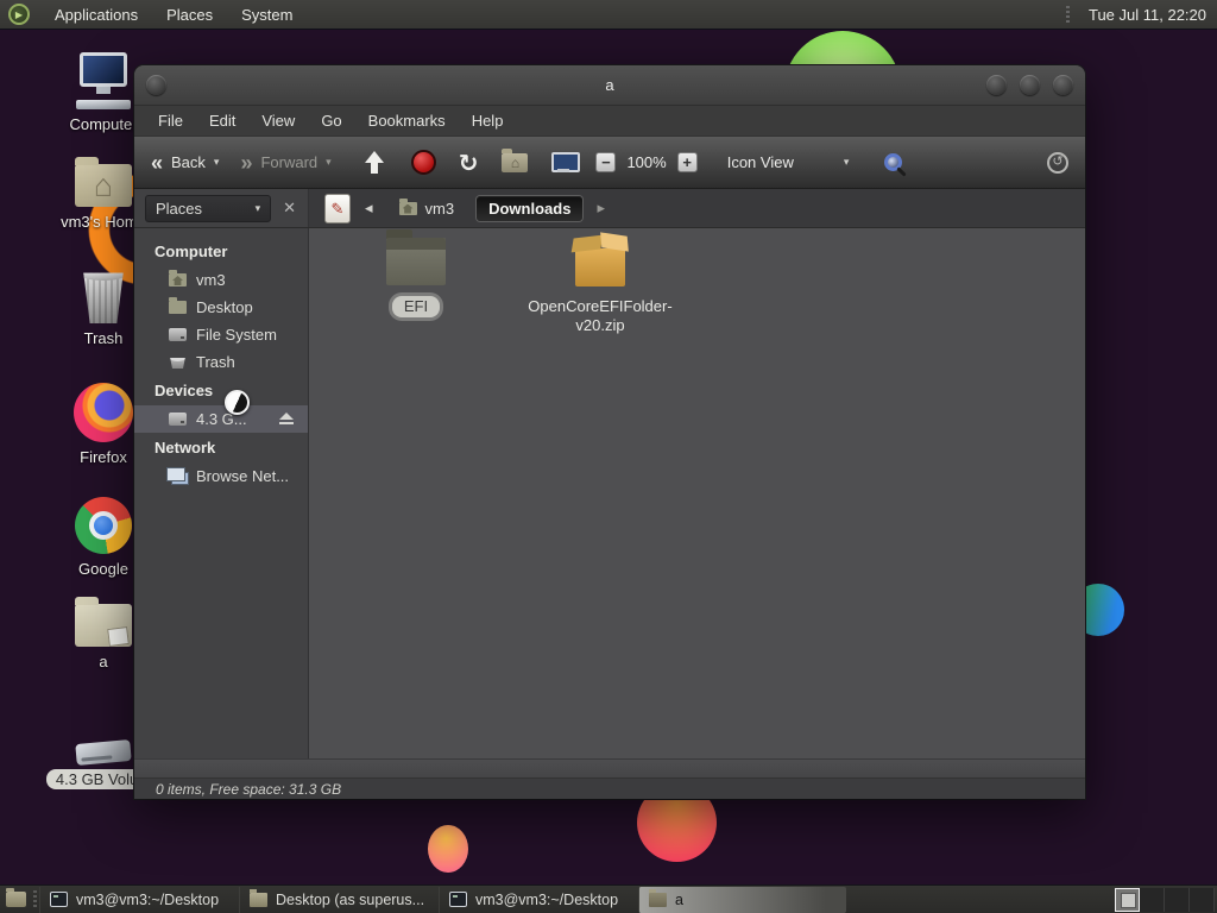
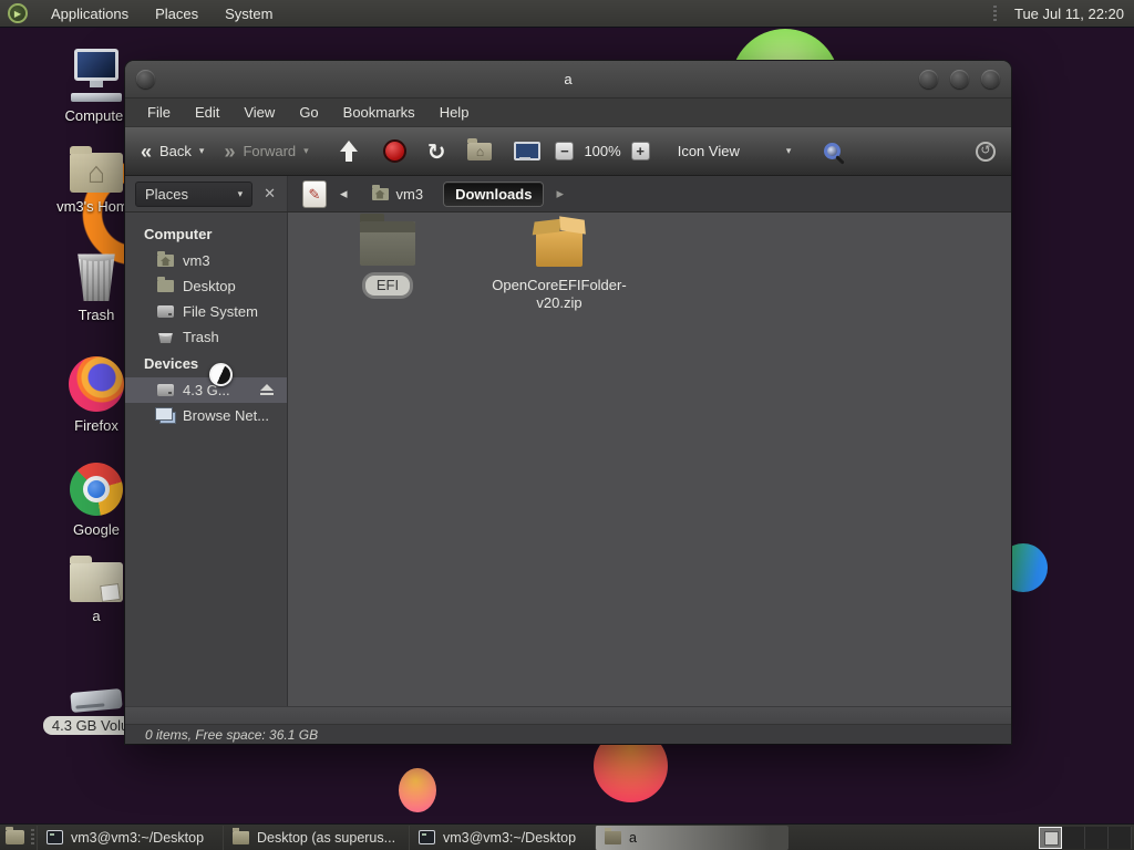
  Compute
  ⌂
  vm3's Hom
  Trash
  Firefox
  Google
  a
  ▶
  Applications
  Places
  System
  Tue Jul 11, 22:20
  a
  File
  Edit
  View
  Go
  Bookmarks
  Help
  «
  Back
  ▾
  »
  Forward
  ▾
  ↻
  ⌂
  −
  100%
  +
  Icon View
  ▾
  ↺
  Places
  ▾
  ✕
  ✎
  ◂
  vm3
  Downloads
  ▸
  Computer
  vm3
  Desktop
  File System
  Trash
  Devices
  4.3 G...
- Network
  Browse Net...
  EFI
  OpenCoreEFIFolder-v20.zip
- 0 items, Free space: 31.3 GB
+ 0 items, Free space: 36.1 GB
  vm3@vm3:~/Desktop
  Desktop (as superus...
  vm3@vm3:~/Desktop
  a
